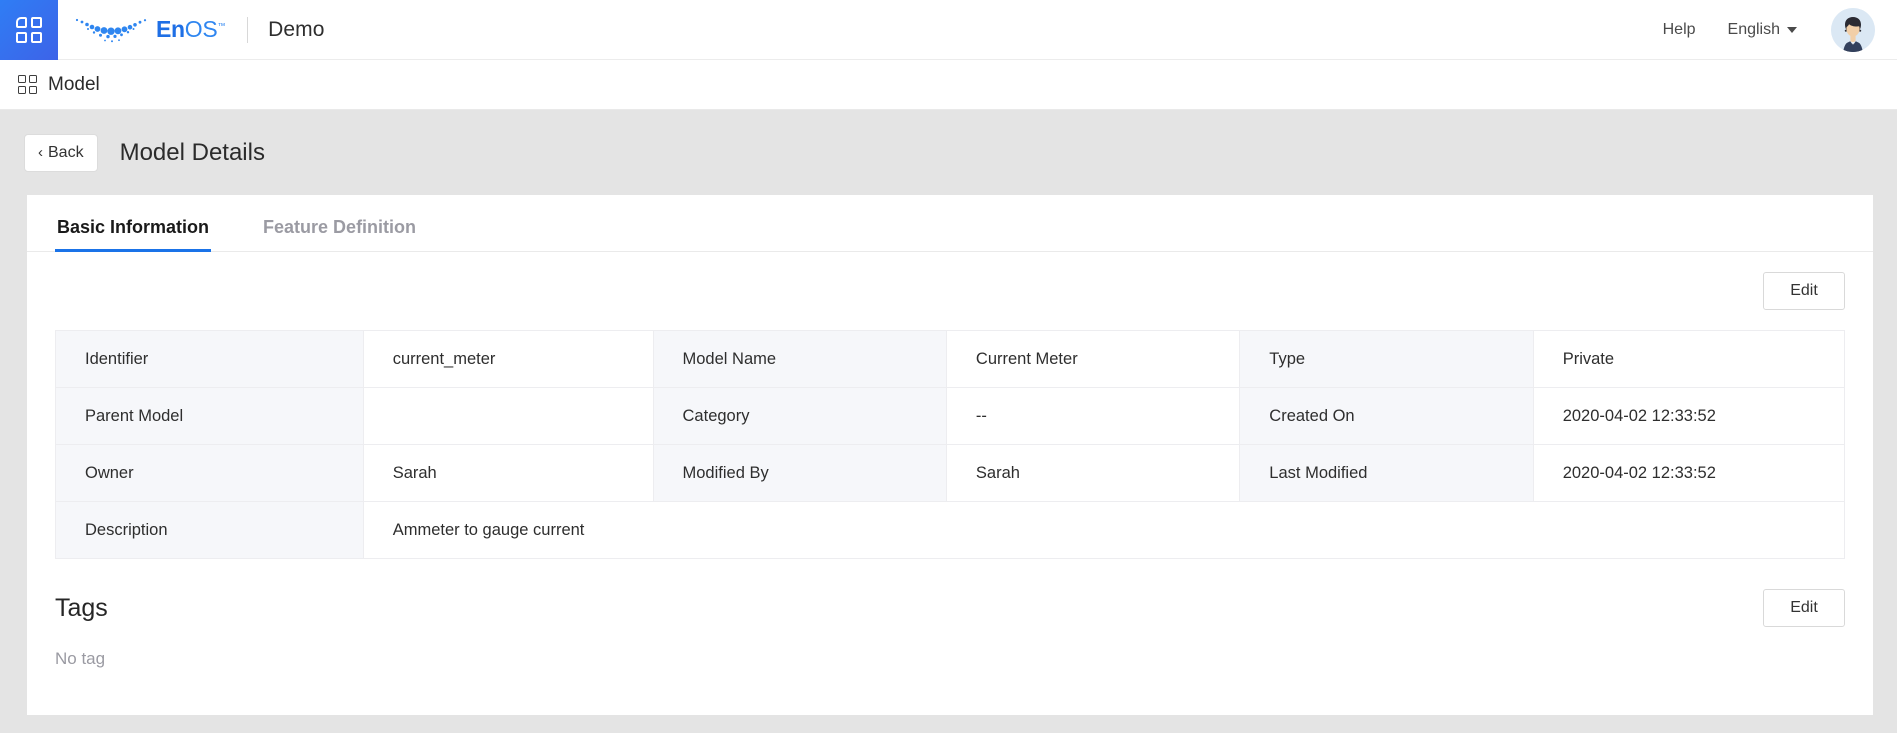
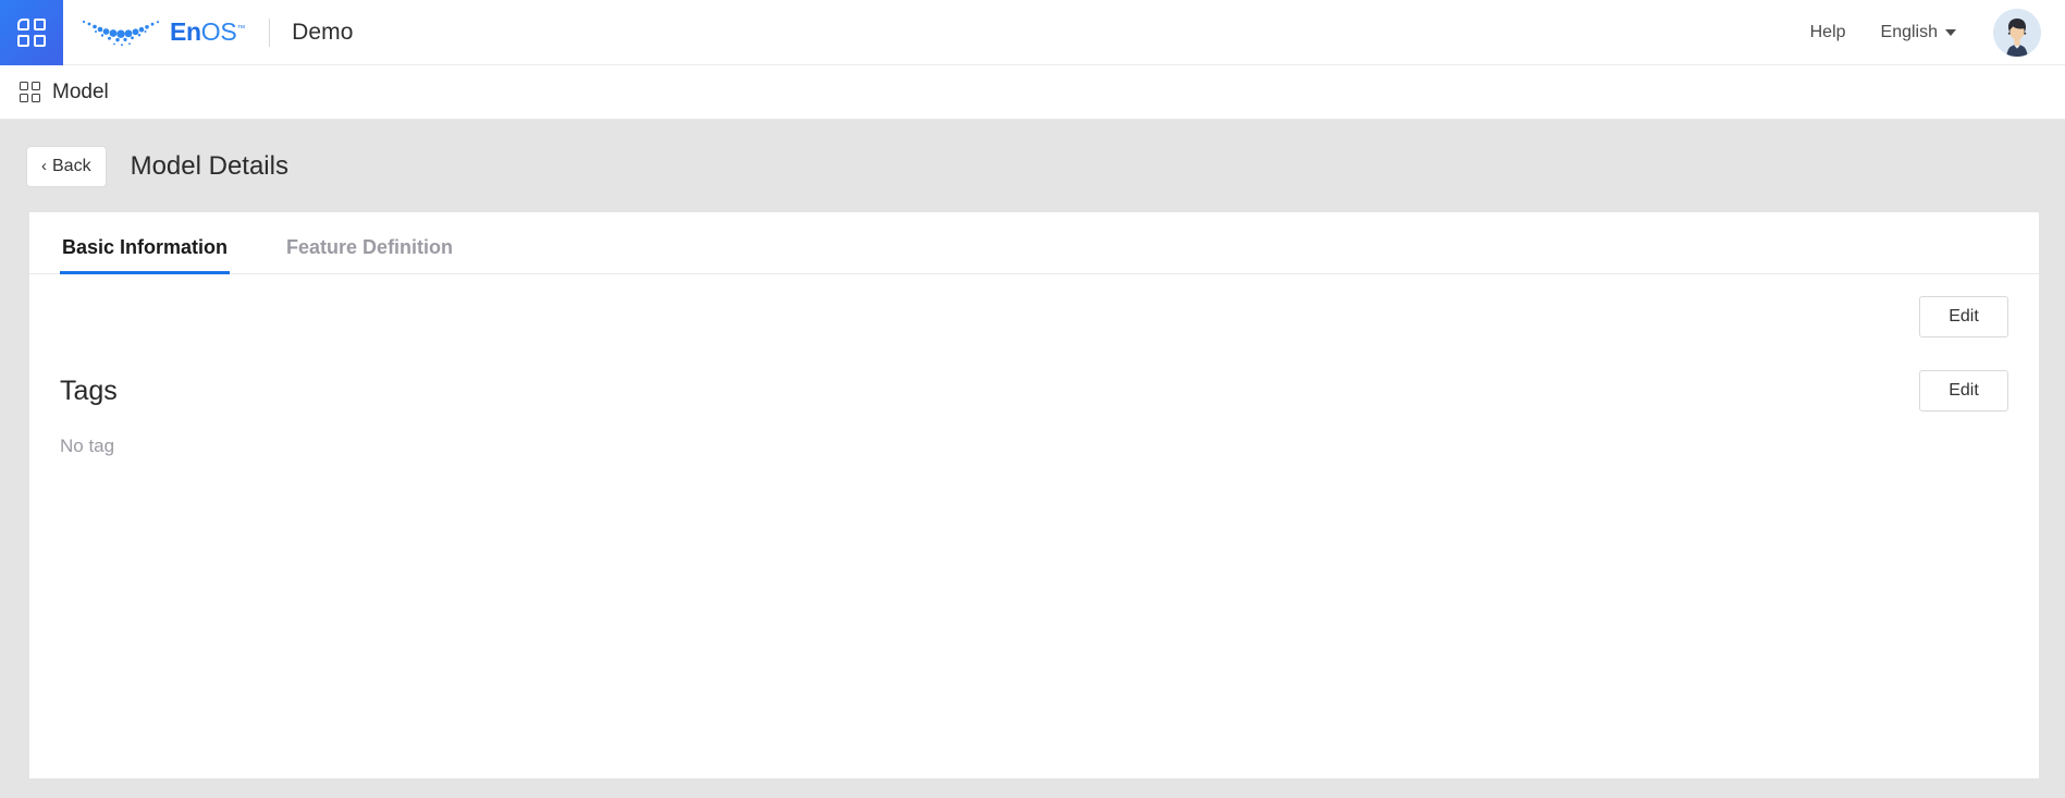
  EnOS™
  Demo
  Help
  English
  Model
  ‹
  Back
  Model Details
  Basic Information
  Feature Definition
  Edit
- Identifier	current_meter	Model Name	Current Meter	Type	Private
- Parent Model		Category	--	Created On	2020-04-02 12:33:52
- Owner	Sarah	Modified By	Sarah	Last Modified	2020-04-02 12:33:52
- Description	Ammeter to gauge current
  Tags
  Edit
  No tag
